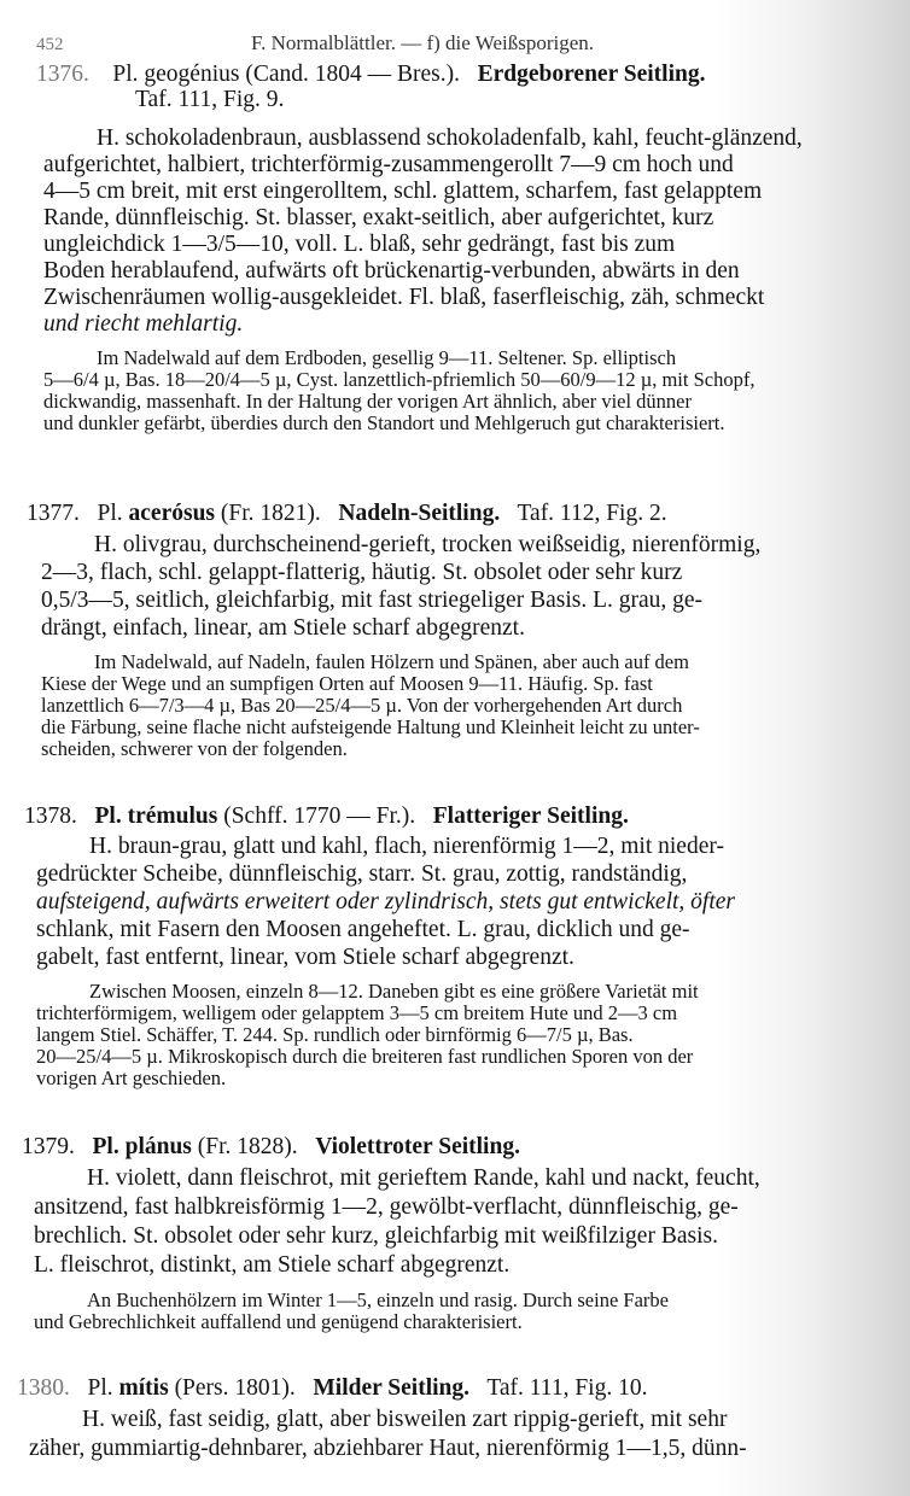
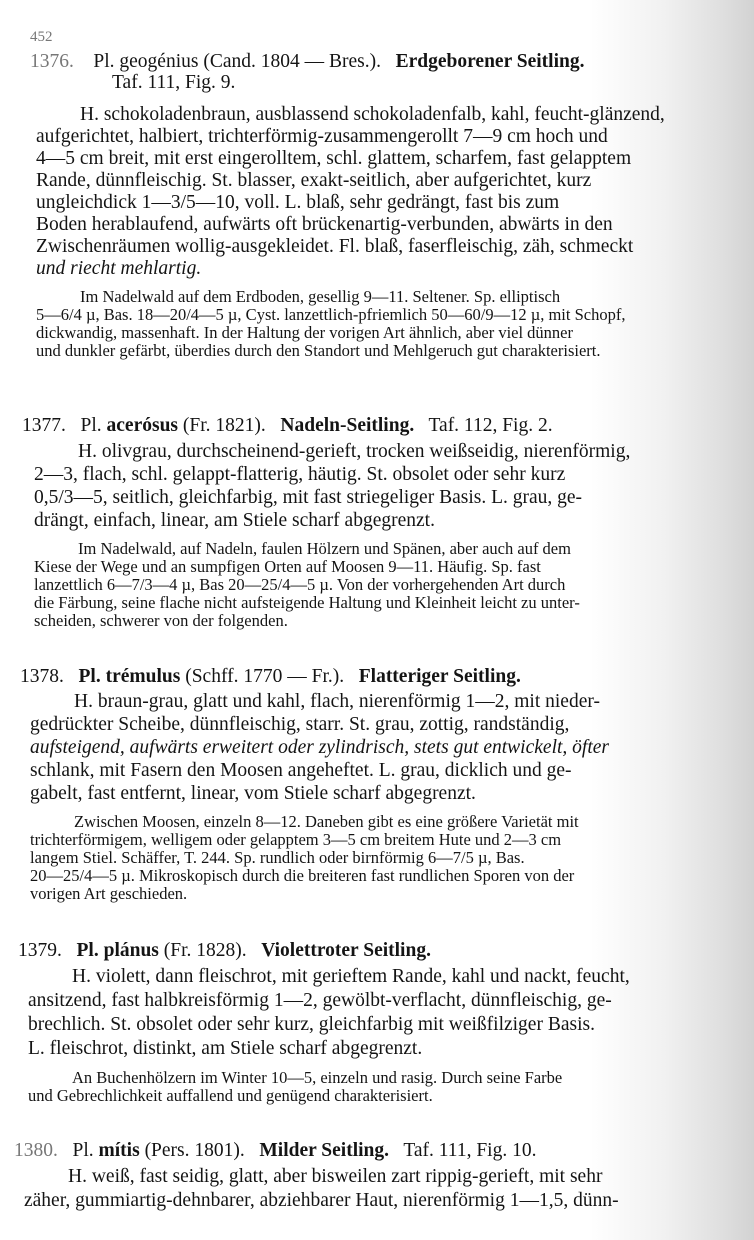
  452
- F. Normalblättler. — f) die Weißsporigen.
  1376. Pl. geogénius (Cand. 1804 — Bres.). Erdgeborener Seitling.
  Taf. 111, Fig. 9.
  H. schokoladenbraun, ausblassend schokoladenfalb, kahl, feucht-glänzend,
  aufgerichtet, halbiert, trichterförmig-zusammengerollt 7—9 cm hoch und
  4—5 cm breit, mit erst eingerolltem, schl. glattem, scharfem, fast gelapptem
  Rande, dünnfleischig. St. blasser, exakt-seitlich, aber aufgerichtet, kurz
  ungleichdick 1—3/5—10, voll. L. blaß, sehr gedrängt, fast bis zum
  Boden herablaufend, aufwärts oft brückenartig-verbunden, abwärts in den
  Zwischenräumen wollig-ausgekleidet. Fl. blaß, faserfleischig, zäh, schmeckt
  und riecht mehlartig.
  Im Nadelwald auf dem Erdboden, gesellig 9—11. Seltener. Sp. elliptisch
  5—6/4 µ, Bas. 18—20/4—5 µ, Cyst. lanzettlich-pfriemlich 50—60/9—12 µ, mit Schopf,
  dickwandig, massenhaft. In der Haltung der vorigen Art ähnlich, aber viel dünner
  und dunkler gefärbt, überdies durch den Standort und Mehlgeruch gut charakterisiert.
  1377. Pl. acerósus (Fr. 1821). Nadeln-Seitling. Taf. 112, Fig. 2.
  H. olivgrau, durchscheinend-gerieft, trocken weißseidig, nierenförmig,
  2—3, flach, schl. gelappt-flatterig, häutig. St. obsolet oder sehr kurz
  0,5/3—5, seitlich, gleichfarbig, mit fast striegeliger Basis. L. grau, ge-
  drängt, einfach, linear, am Stiele scharf abgegrenzt.
  Im Nadelwald, auf Nadeln, faulen Hölzern und Spänen, aber auch auf dem
  Kiese der Wege und an sumpfigen Orten auf Moosen 9—11. Häufig. Sp. fast
  lanzettlich 6—7/3—4 µ, Bas 20—25/4—5 µ. Von der vorhergehenden Art durch
  die Färbung, seine flache nicht aufsteigende Haltung und Kleinheit leicht zu unter-
  scheiden, schwerer von der folgenden.
  1378. Pl. trémulus (Schff. 1770 — Fr.). Flatteriger Seitling.
  H. braun-grau, glatt und kahl, flach, nierenförmig 1—2, mit nieder-
  gedrückter Scheibe, dünnfleischig, starr. St. grau, zottig, randständig,
  aufsteigend, aufwärts erweitert oder zylindrisch, stets gut entwickelt, öfter
  schlank, mit Fasern den Moosen angeheftet. L. grau, dicklich und ge-
  gabelt, fast entfernt, linear, vom Stiele scharf abgegrenzt.
  Zwischen Moosen, einzeln 8—12. Daneben gibt es eine größere Varietät mit
  trichterförmigem, welligem oder gelapptem 3—5 cm breitem Hute und 2—3 cm
  langem Stiel. Schäffer, T. 244. Sp. rundlich oder birnförmig 6—7/5 µ, Bas.
  20—25/4—5 µ. Mikroskopisch durch die breiteren fast rundlichen Sporen von der
  vorigen Art geschieden.
  1379. Pl. plánus (Fr. 1828). Violettroter Seitling.
  H. violett, dann fleischrot, mit gerieftem Rande, kahl und nackt, feucht,
  ansitzend, fast halbkreisförmig 1—2, gewölbt-verflacht, dünnfleischig, ge-
  brechlich. St. obsolet oder sehr kurz, gleichfarbig mit weißfilziger Basis.
  L. fleischrot, distinkt, am Stiele scharf abgegrenzt.
- An Buchenhölzern im Winter 1—5, einzeln und rasig. Durch seine Farbe
+ An Buchenhölzern im Winter 10—5, einzeln und rasig. Durch seine Farbe
  und Gebrechlichkeit auffallend und genügend charakterisiert.
  1380. Pl. mítis (Pers. 1801). Milder Seitling. Taf. 111, Fig. 10.
  H. weiß, fast seidig, glatt, aber bisweilen zart rippig-gerieft, mit sehr
  zäher, gummiartig-dehnbarer, abziehbarer Haut, nierenförmig 1—1,5, dünn-
